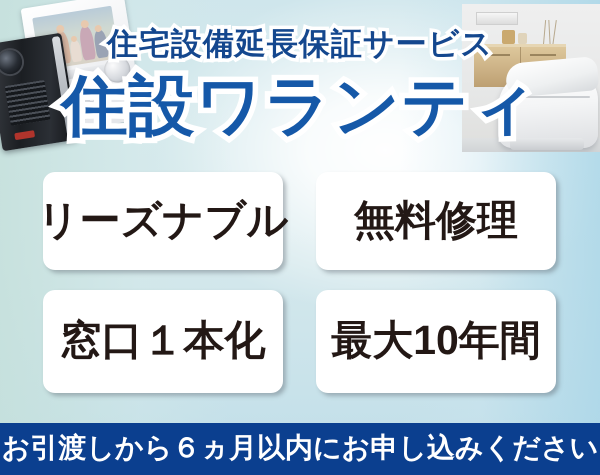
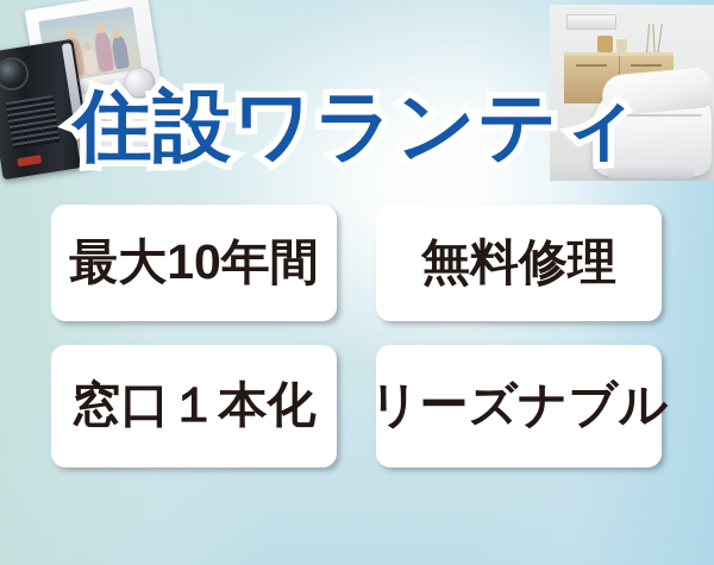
- 住宅設備延長保証サービス
  住設ワランティ
- リーズナブル
+ 最大10年間
  無料修理
  窓口１本化
- 最大10年間
+ リーズナブル
- お引渡しから６ヵ月以内にお申し込みください
